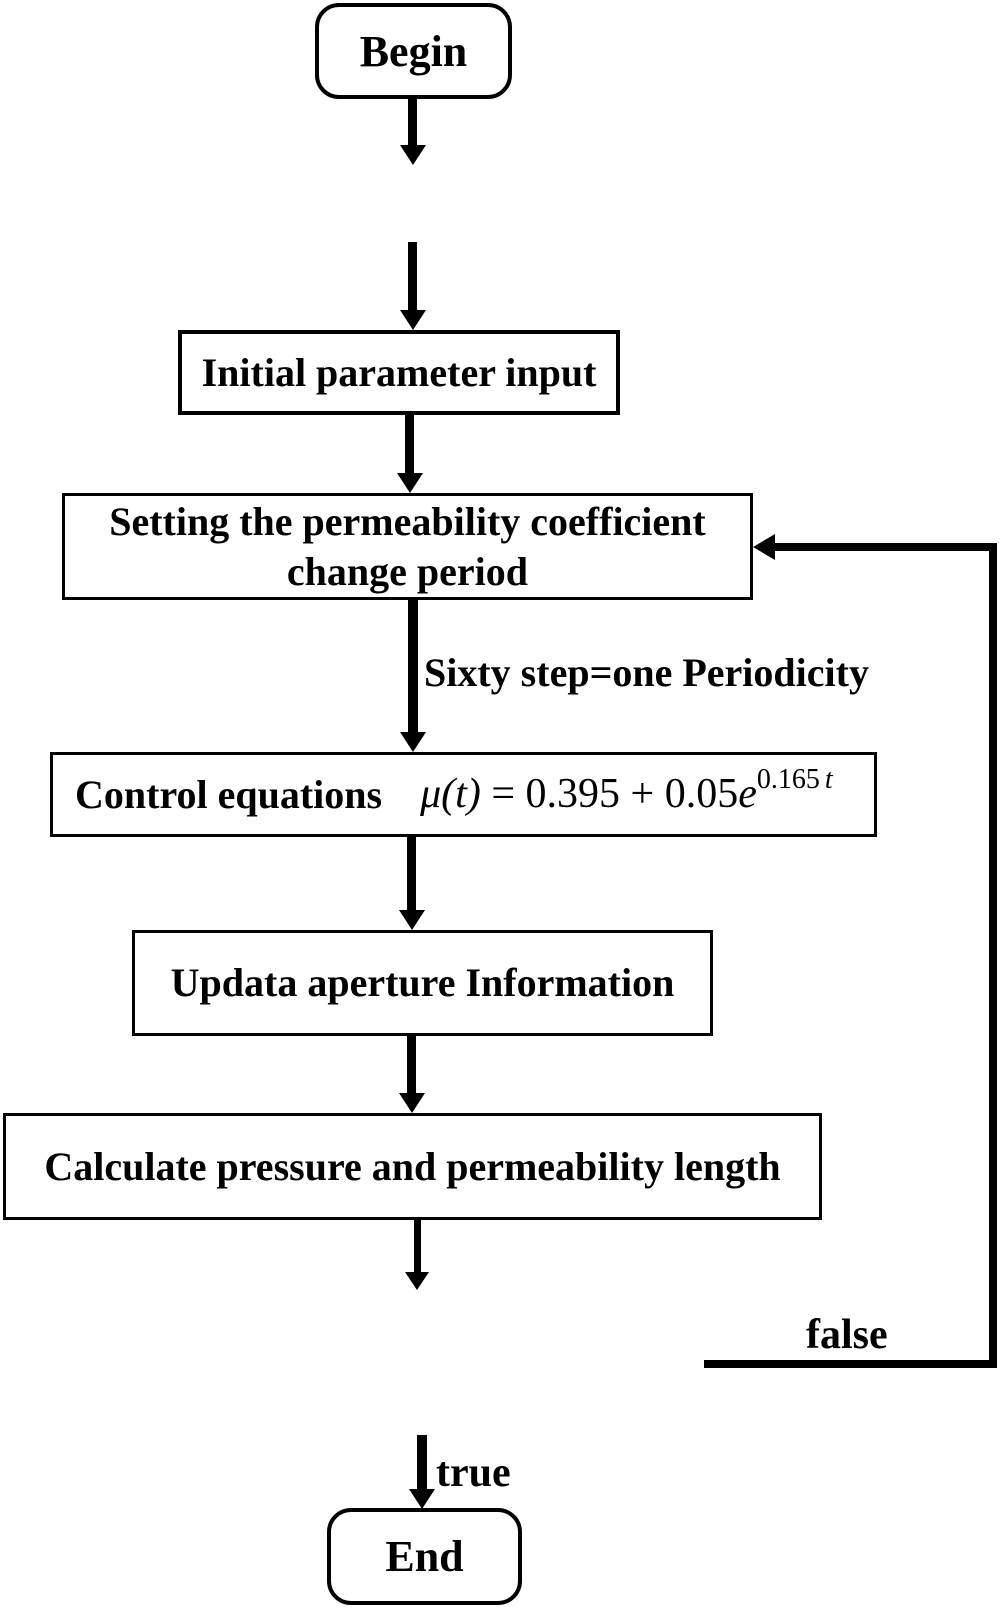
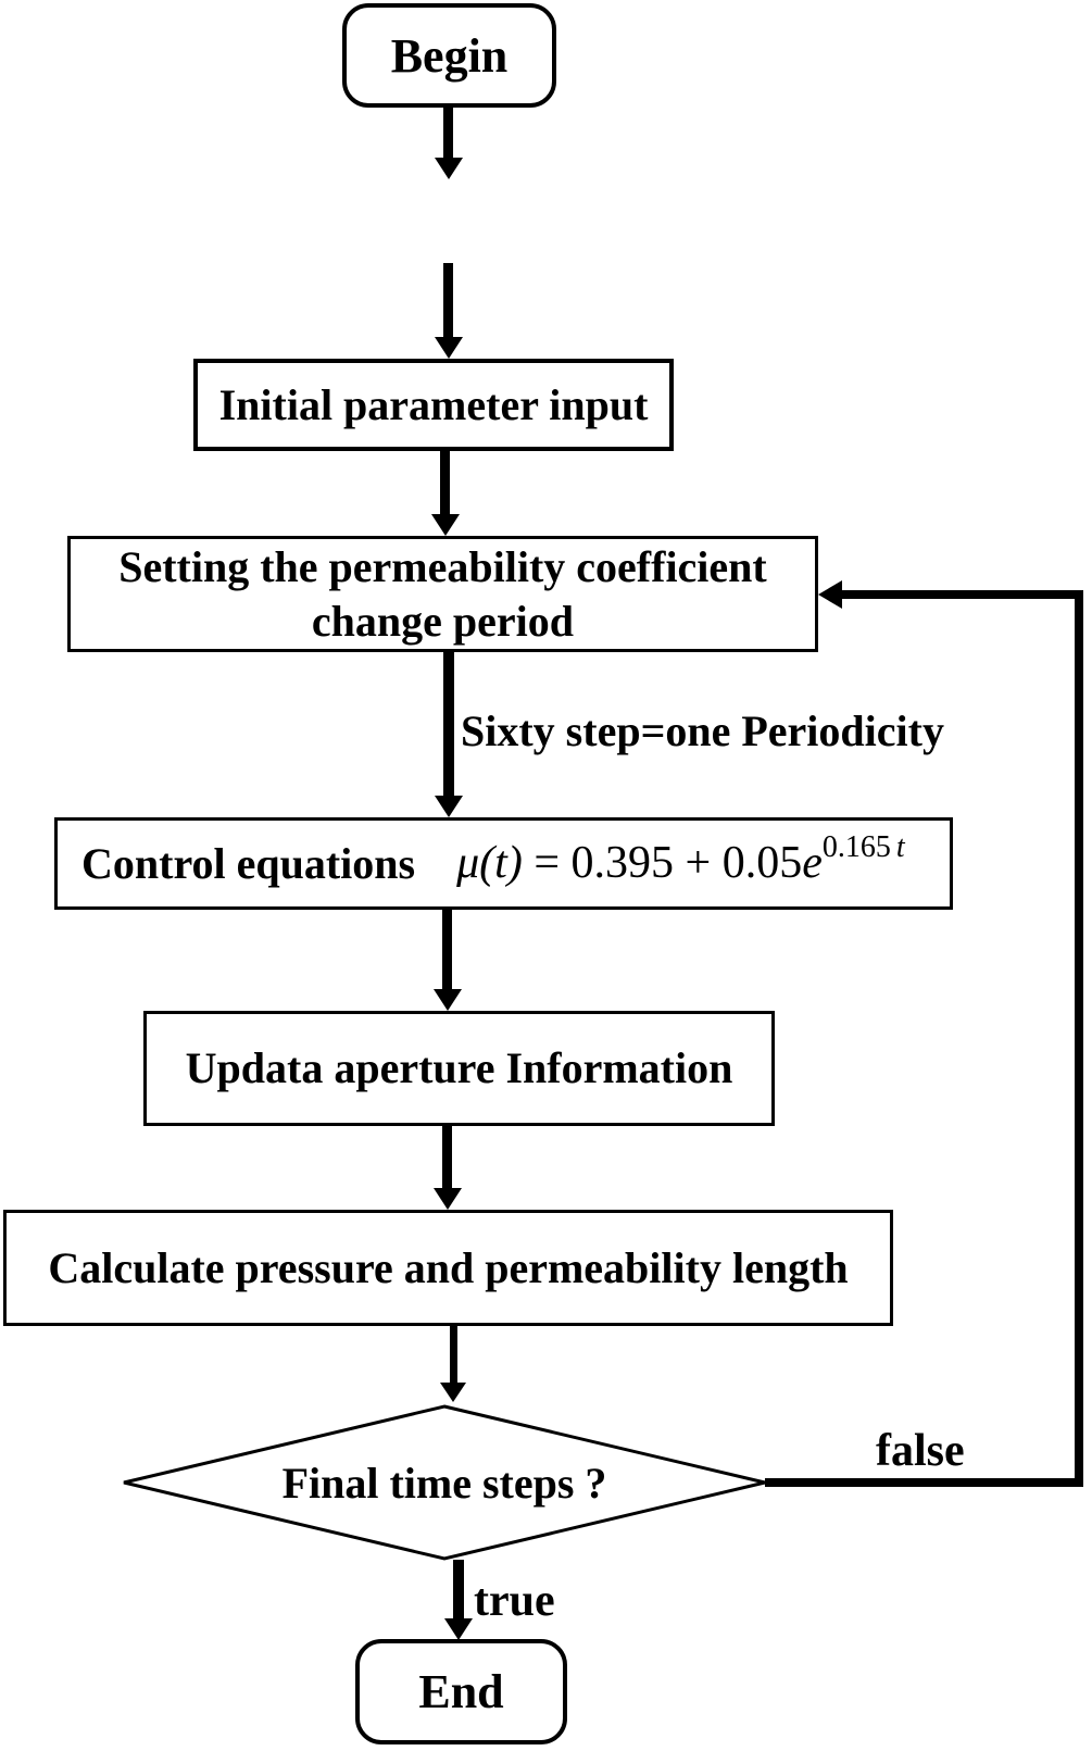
  Begin
  Initial parameter input
  Setting the permeability coefficient
  change period
  Sixty step=one Periodicity
  Control equations
  μ(t) = 0.395 + 0.05e0.165 t
  Updata aperture Information
  Calculate pressure and permeability length
+ Final time steps ?
  false
  true
  End
